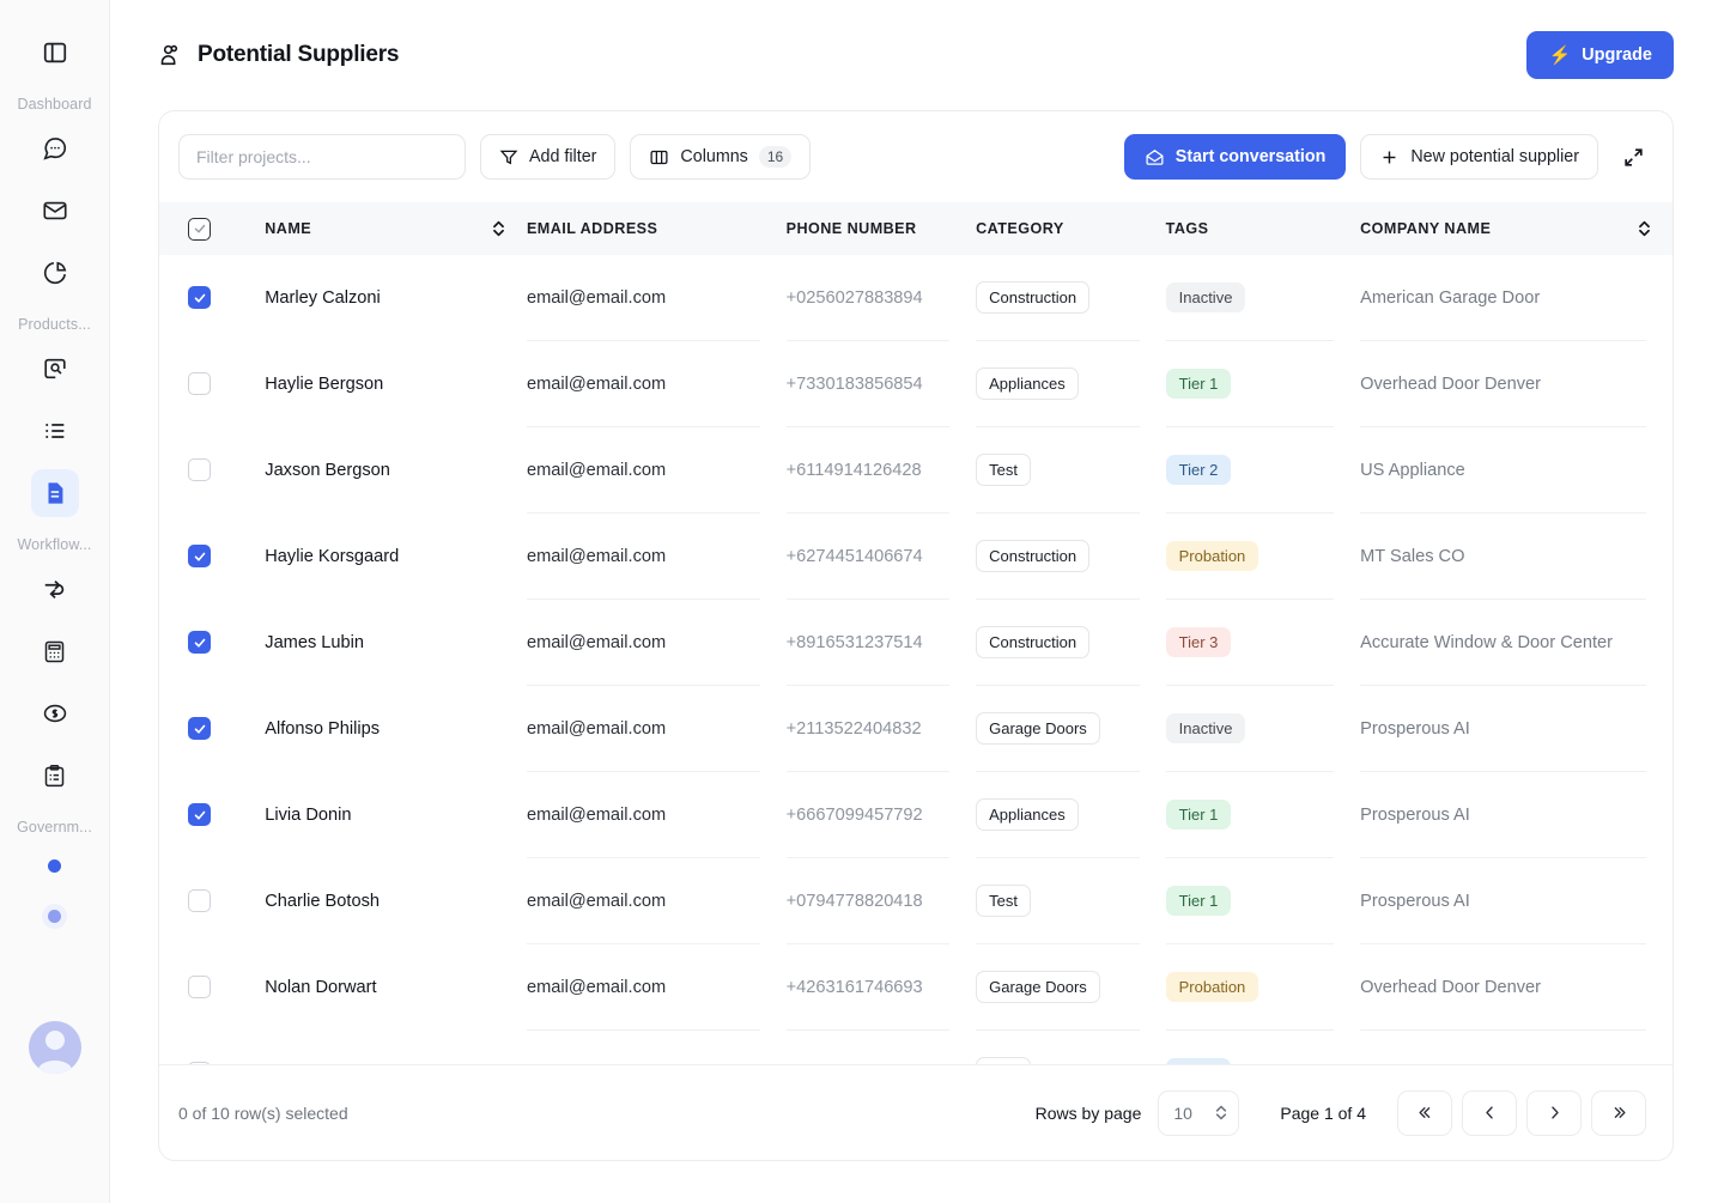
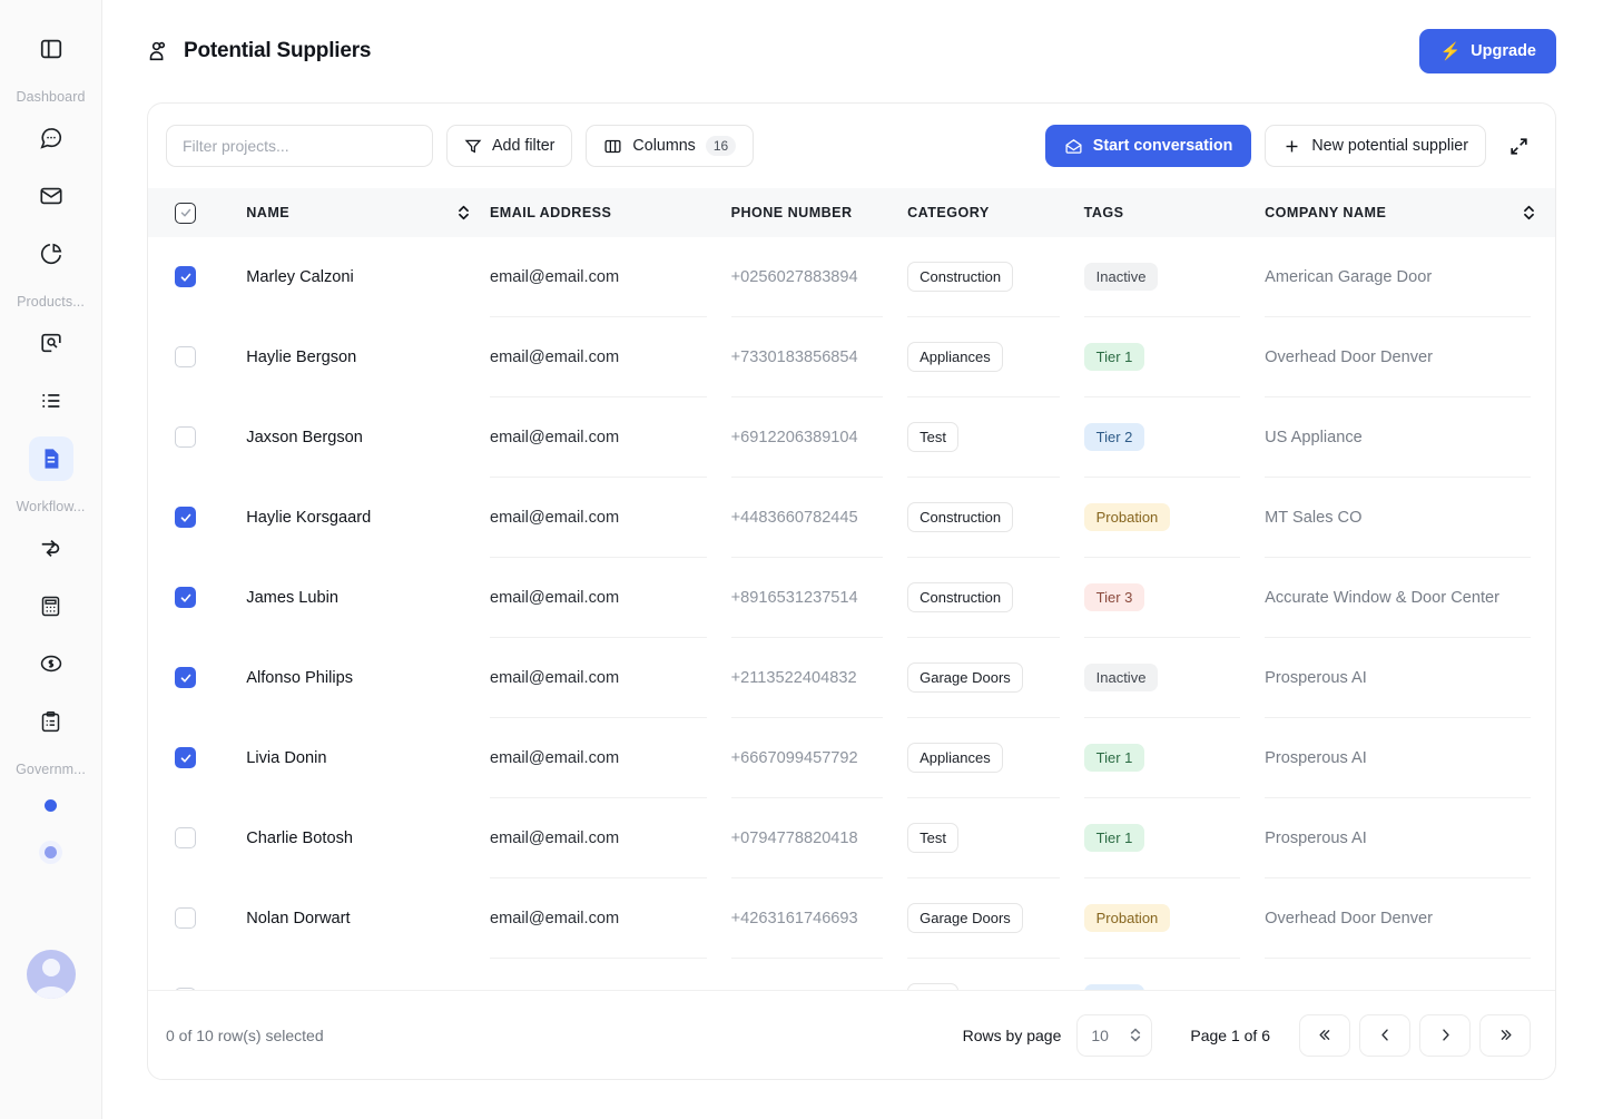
  Dashboard
  Products...
  Workflow...
  Governm...
  Potential Suppliers
  ⚡
  Upgrade
  Filter projects...
  Add filter
  Columns
  16
  Start conversation
  New potential supplier
  	NAME	EMAIL ADDRESS	PHONE NUMBER	CATEGORY	TAGS	COMPANY NAME
  	Marley Calzoni	email@email.com	+0256027883894	Construction	Inactive	American Garage Door
  	Haylie Bergson	email@email.com	+7330183856854	Appliances	Tier 1	Overhead Door Denver
- 	Jaxson Bergson	email@email.com	+6114914126428	Test	Tier 2	US Appliance
+ 	Jaxson Bergson	email@email.com	+6912206389104	Test	Tier 2	US Appliance
- 	Haylie Korsgaard	email@email.com	+6274451406674	Construction	Probation	MT Sales CO
+ 	Haylie Korsgaard	email@email.com	+4483660782445	Construction	Probation	MT Sales CO
  	James Lubin	email@email.com	+8916531237514	Construction	Tier 3	Accurate Window & Door Center
  	Alfonso Philips	email@email.com	+2113522404832	Garage Doors	Inactive	Prosperous AI
  	Livia Donin	email@email.com	+6667099457792	Appliances	Tier 1	Prosperous AI
  	Charlie Botosh	email@email.com	+0794778820418	Test	Tier 1	Prosperous AI
  	Nolan Dorwart	email@email.com	+4263161746693	Garage Doors	Probation	Overhead Door Denver
  0 of 10 row(s) selected
  Rows by page
  10
- Page 1 of 4
+ Page 1 of 6
